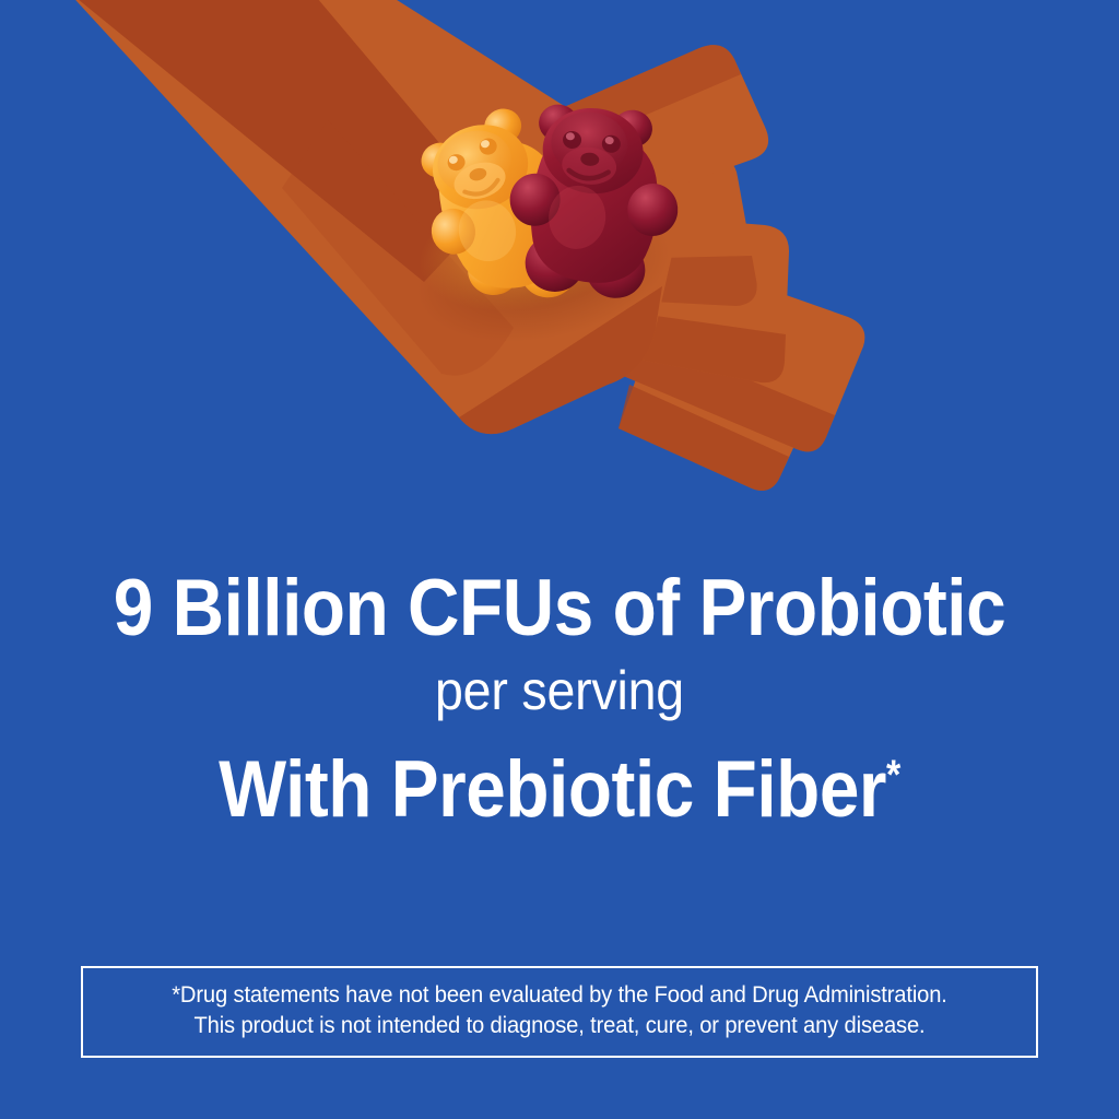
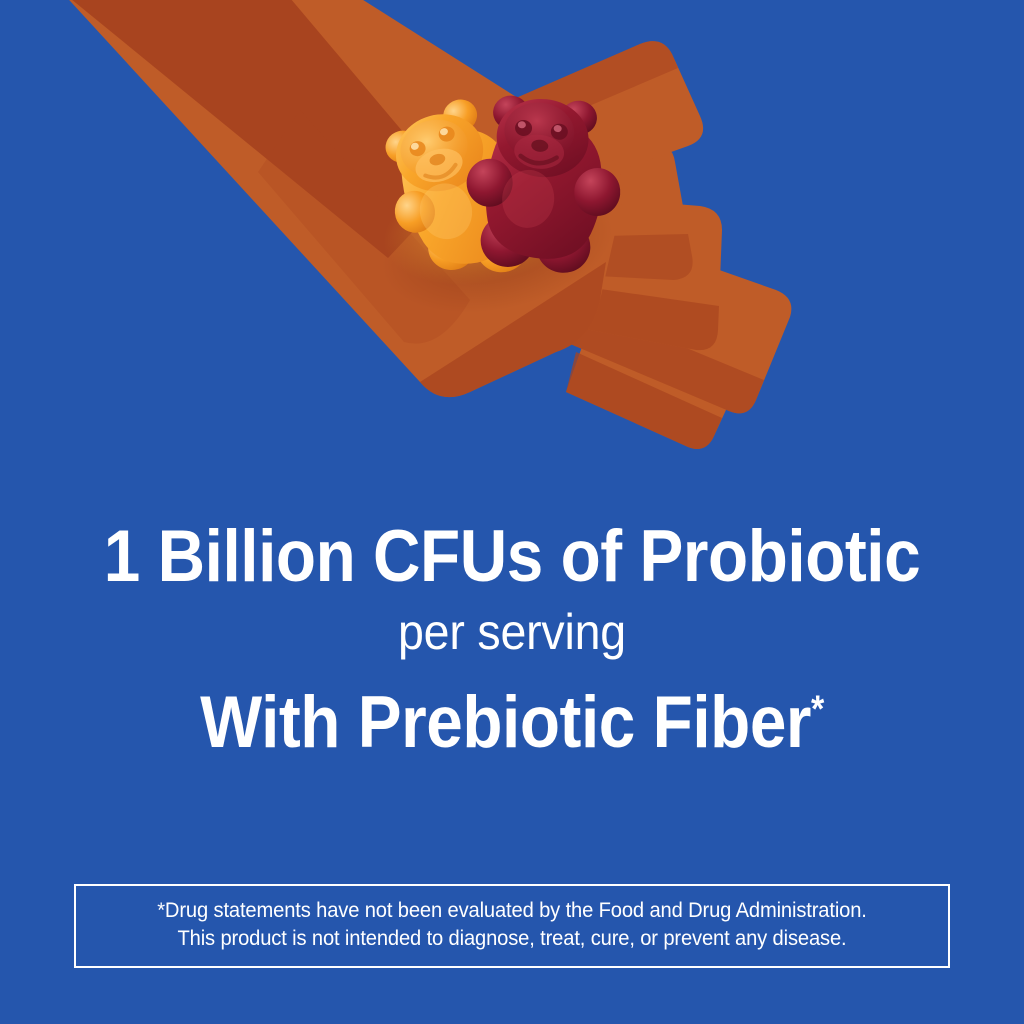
- 9 Billion CFUs of Probiotic
+ 1 Billion CFUs of Probiotic
  per serving
  With Prebiotic Fiber*
  *Drug statements have not been evaluated by the Food and Drug Administration.
  This product is not intended to diagnose, treat, cure, or prevent any disease.
